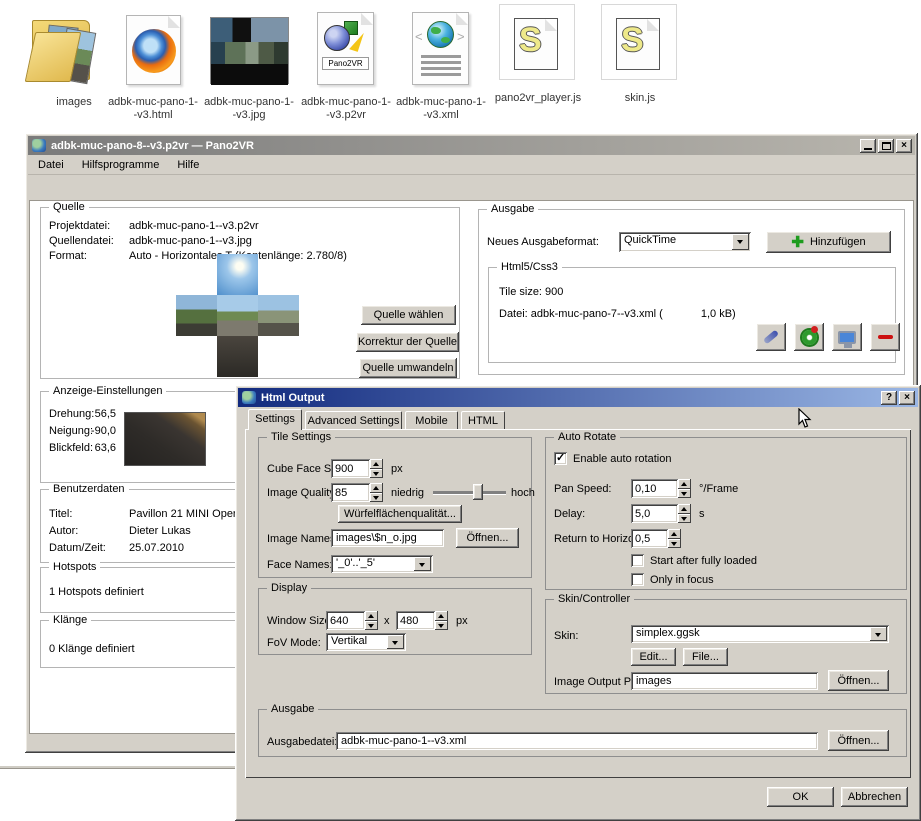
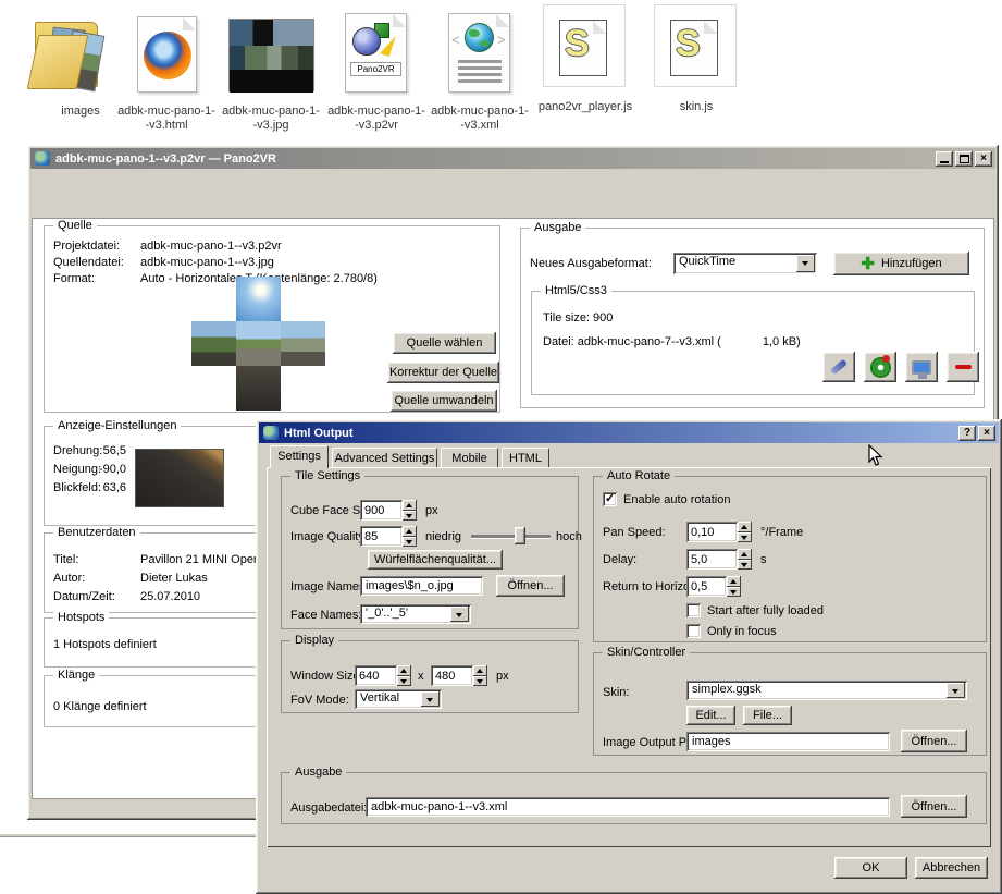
  images
  adbk-muc-pano-1--v3.html
  adbk-muc-pano-1--v3.jpg
  Pano2VR
  adbk-muc-pano-1--v3.p2vr
  <
  >
  adbk-muc-pano-1--v3.xml
  S
  pano2vr_player.js
  S
  skin.js
- adbk-muc-pano-8--v3.p2vr — Pano2VR
+ adbk-muc-pano-1--v3.p2vr — Pano2VR
  ×
- Datei
- Hilfsprogramme
- Hilfe
  Quelle
  Projektdatei:
  adbk-muc-pano-1--v3.p2vr
  Quellendatei:
  adbk-muc-pano-1--v3.jpg
  Format:
  Auto - Horizontaletenlänge: 2.780/8)
  Quelle wählen
  Korrektur der Quelle
  Quelle umwandeln
  Ausgabe
  Neues Ausgabeformat:
  QuickTime
  ✚
  Hinzufügen
  Html5/Css3
  Tile size: 900
  Datei: adbk-muc-pano-7--v3.xml ( 1,0 kB)
  Anzeige-Einstellungen
  Drehung:
  56,5
  Neigung:
  -90,0
  Blickfeld:
  63,6
  Benutzerdaten
  Titel:
  Pavillon 21 MINI Ope
  Autor:
  Dieter Lukas
  Datum/Zeit:
  25.07.2010
  Hotspots
  1 Hotspots definiert
  Klänge
  0 Klänge definiert
  Html Output
  ?
  ×
  Settings
  Advanced Settings
  Mobile
  HTML
  Tile Settings
  900
  px
  Image Qualit
  85
  niedrig
  hoch
  Würfelflächenqualität...
  Image Name
  images\$n_o.jpg
  Öffnen...
  Face Names
  '_0'..'_5'
  Display
  Window Siz
  640
  x
  480
  px
  FoV Mode:
  Vertikal
  Auto Rotate
  Enable auto rotation
  Pan Speed:
  0,10
  °/Frame
  Delay:
  5,0
  s
  Return to Horiz
  0,5
  Start after fully loaded
  Only in focus
  Skin/Controller
  Skin:
  simplex.ggsk
  Edit...
  File...
  Image Output P
  images
  Öffnen...
  Ausgabe
  Ausgabedatei
  adbk-muc-pano-1--v3.xml
  Öffnen...
  OK
  Abbrechen
